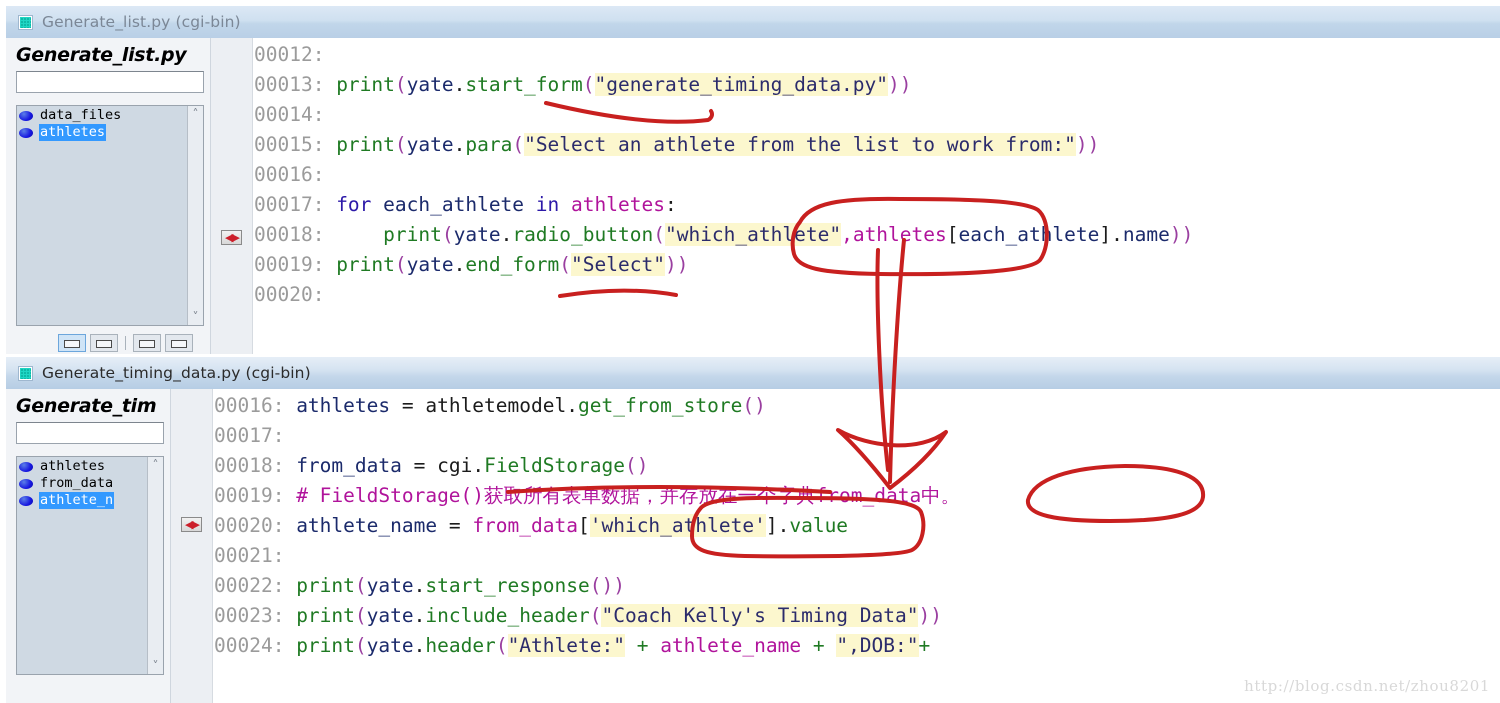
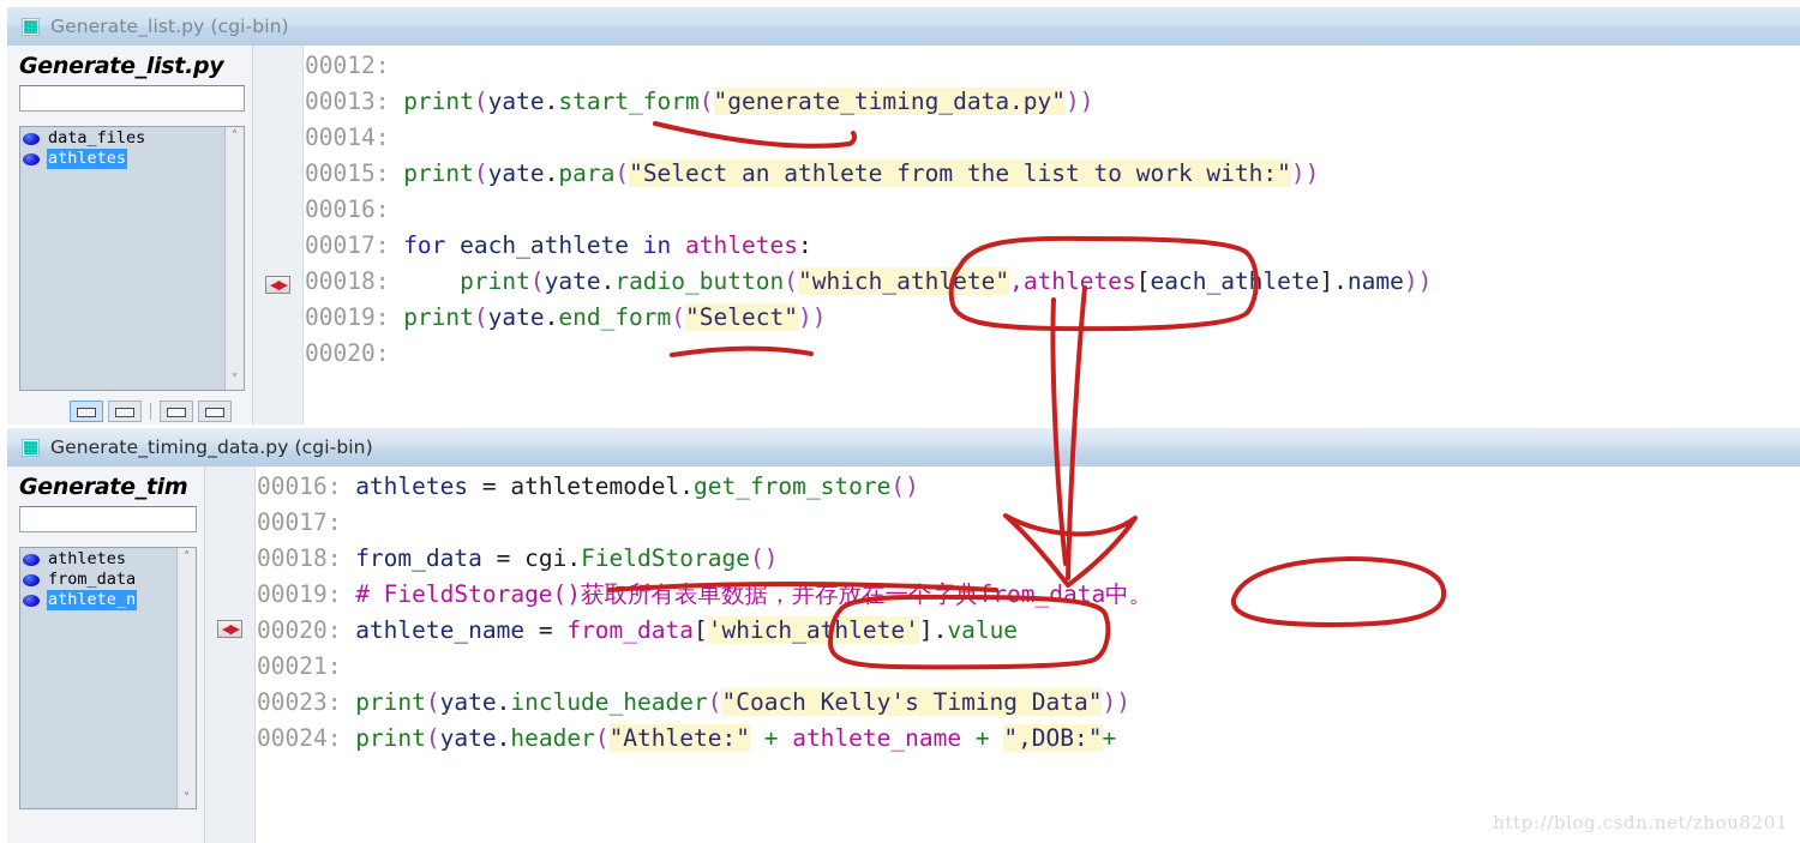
  Generate_list.py (cgi-bin)
  Generate_list.py
  data_files
  athletes
  ˄
  ˅
  ◀▶
  00012:
  00013: print(yate.start_form("generate_timing_data.py"))
  00014:
- 00015: print(yate.para("Select an athlete from the list to work from:"))
+ 00015: print(yate.para("Select an athlete from the list to work with:"))
  00016:
  00017: for each_athlete in athletes:
  00018: print(yate.radio_button("which_athlete",athletes[each_atlete].name))
  00019: print(yate.end_form("Select"))
  00020:
  Generate_timing_data.py (cgi-bin)
  Generate_tim
  athletes
  from_data
  athlete_n
  ˄
  ˅
  ◀▶
  00016: athletes = athletemodel.get_from_store()
  00017:
  00018: from_data = cgi.FieldStorage()
  00019: # FieldStorage()获取所有表单数据，并存放在一个字典from_data中。
  00020: athlete_name = from_data['which_athlete'].value
  00021:
- 00022: print(yate.start_response())
  00023: print(yate.include_header("Coach Kelly's Timing Data"))
  00024: print(yate.header("Athlete:" + athlete_name + ",DOB:"+
  http://blog.csdn.net/zhou8201
